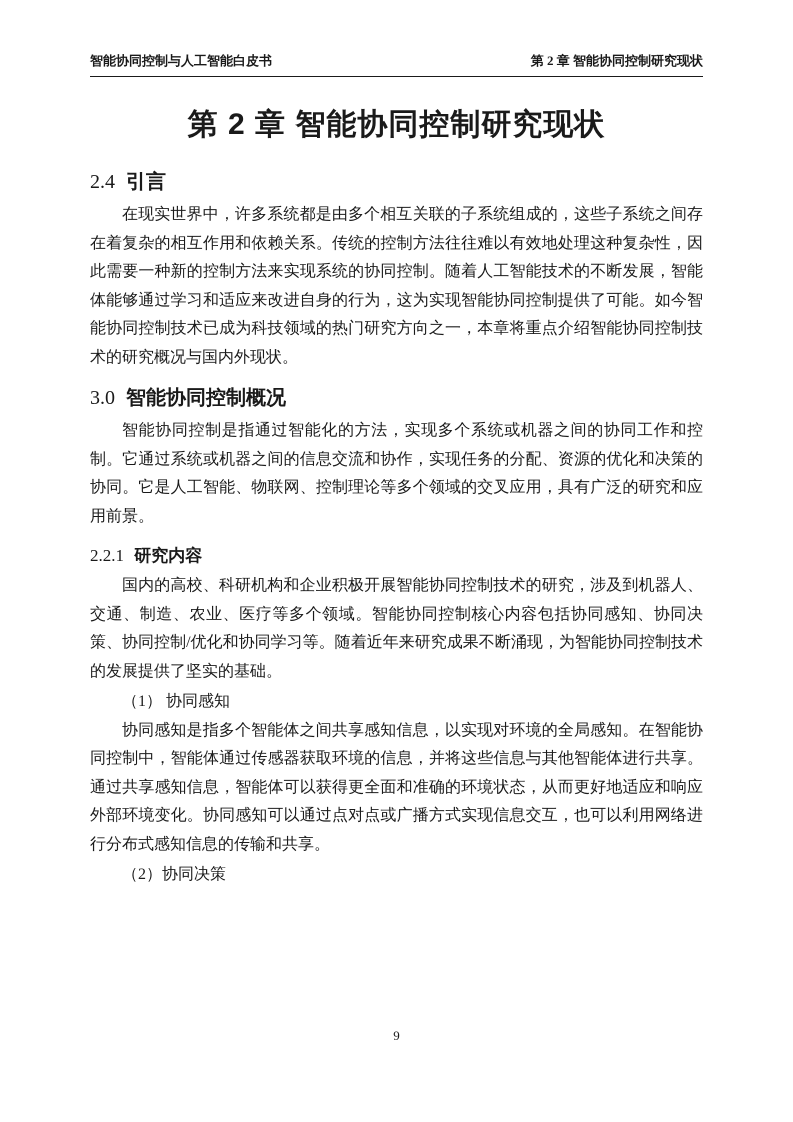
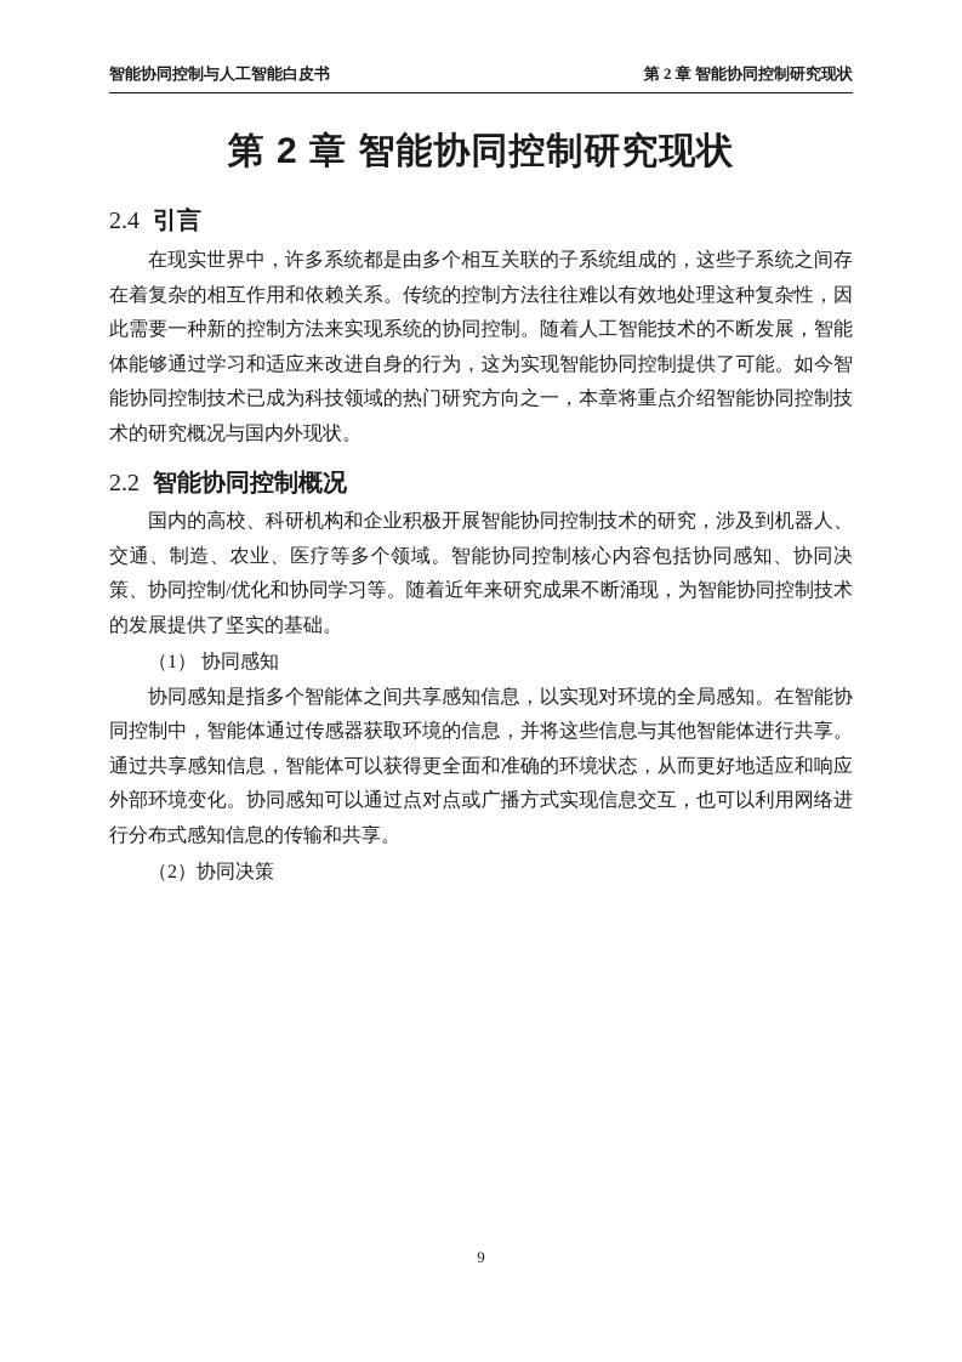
  智能协同控制与人工智能白皮书
  第 2 章 智能协同控制研究现状
  第 2 章 智能协同控制研究现状
  2.4 引言
  在现实世界中，许多系统都是由多个相互关联的子系统组成的，这些子系统之间存在着复杂的相互作用和依赖关系。传统的控制方法往往难以有效地处理这种复杂性，因此需要一种新的控制方法来实现系统的协同控制。随着人工智能技术的不断发展，智能体能够通过学习和适应来改进自身的行为，这为实现智能协同控制提供了可能。如今智能协同控制技术已成为科技领域的热门研究方向之一，本章将重点介绍智能协同控制技术的研究概况与国内外现状。
- 3.0 智能协同控制概况
+ 2.2 智能协同控制概况
- 智能协同控制是指通过智能化的方法，实现多个系统或机器之间的协同工作和控制。它通过系统或机器之间的信息交流和协作，实现任务的分配、资源的优化和决策的协同。它是人工智能、物联网、控制理论等多个领域的交叉应用，具有广泛的研究和应用前景。
- 2.2.1 研究内容
  国内的高校、科研机构和企业积极开展智能协同控制技术的研究，涉及到机器人、交通、制造、农业、医疗等多个领域。智能协同控制核心内容包括协同感知、协同决策、协同控制/优化和协同学习等。随着近年来研究成果不断涌现，为智能协同控制技术的发展提供了坚实的基础。
  （1） 协同感知
  协同感知是指多个智能体之间共享感知信息，以实现对环境的全局感知。在智能协同控制中，智能体通过传感器获取环境的信息，并将这些信息与其他智能体进行共享。通过共享感知信息，智能体可以获得更全面和准确的环境状态，从而更好地适应和响应外部环境变化。协同感知可以通过点对点或广播方式实现信息交互，也可以利用网络进行分布式感知信息的传输和共享。
  （2）协同决策
  9
